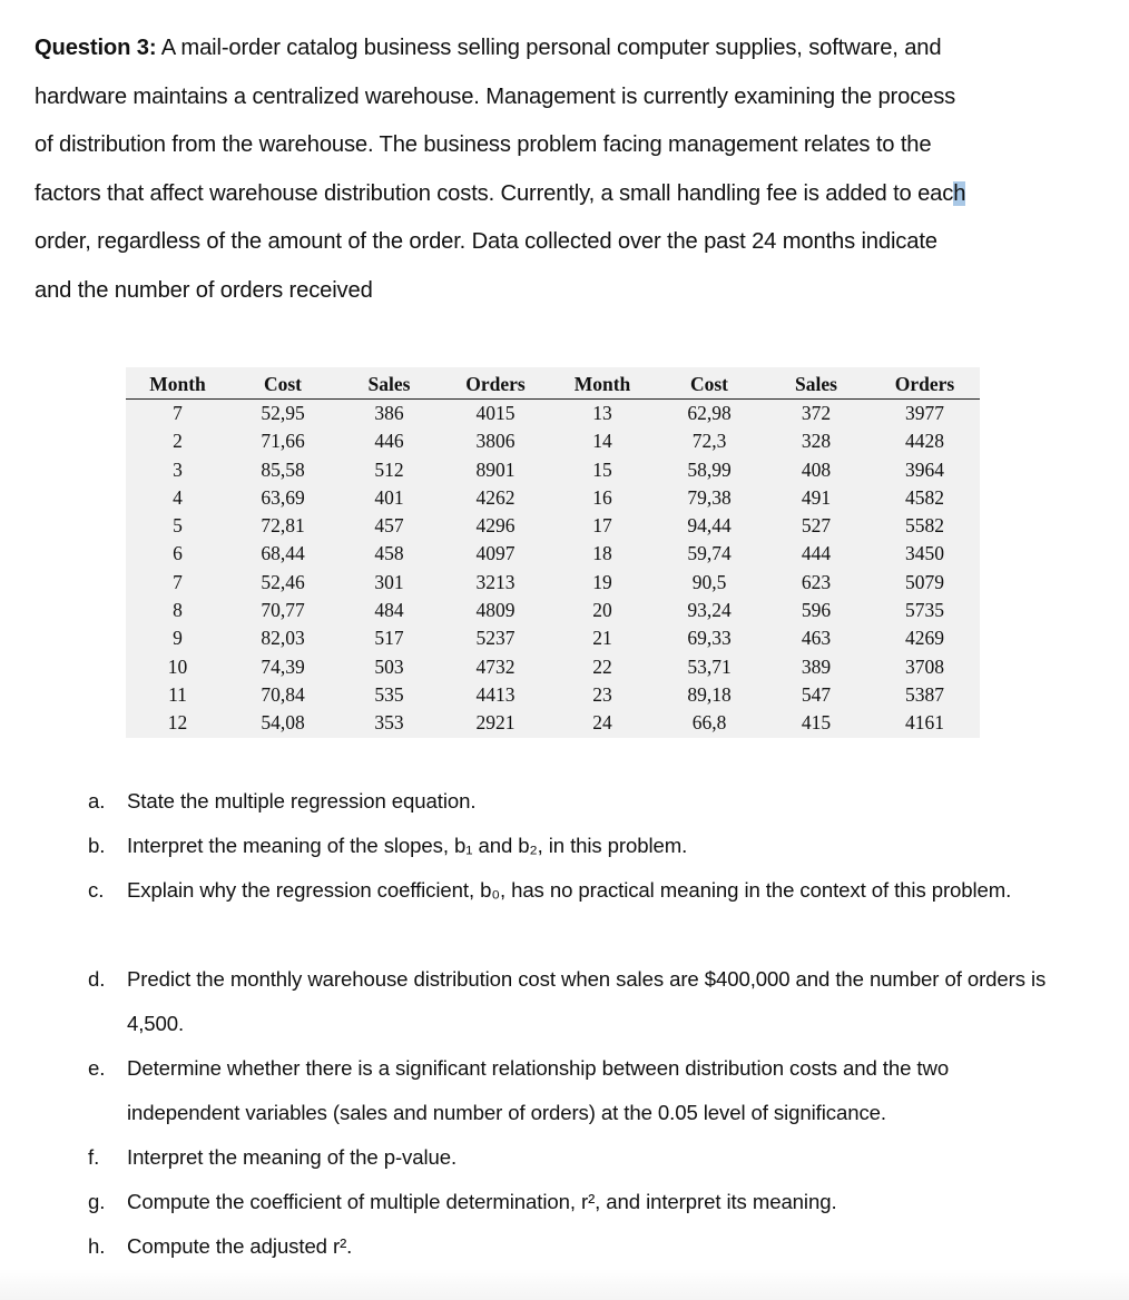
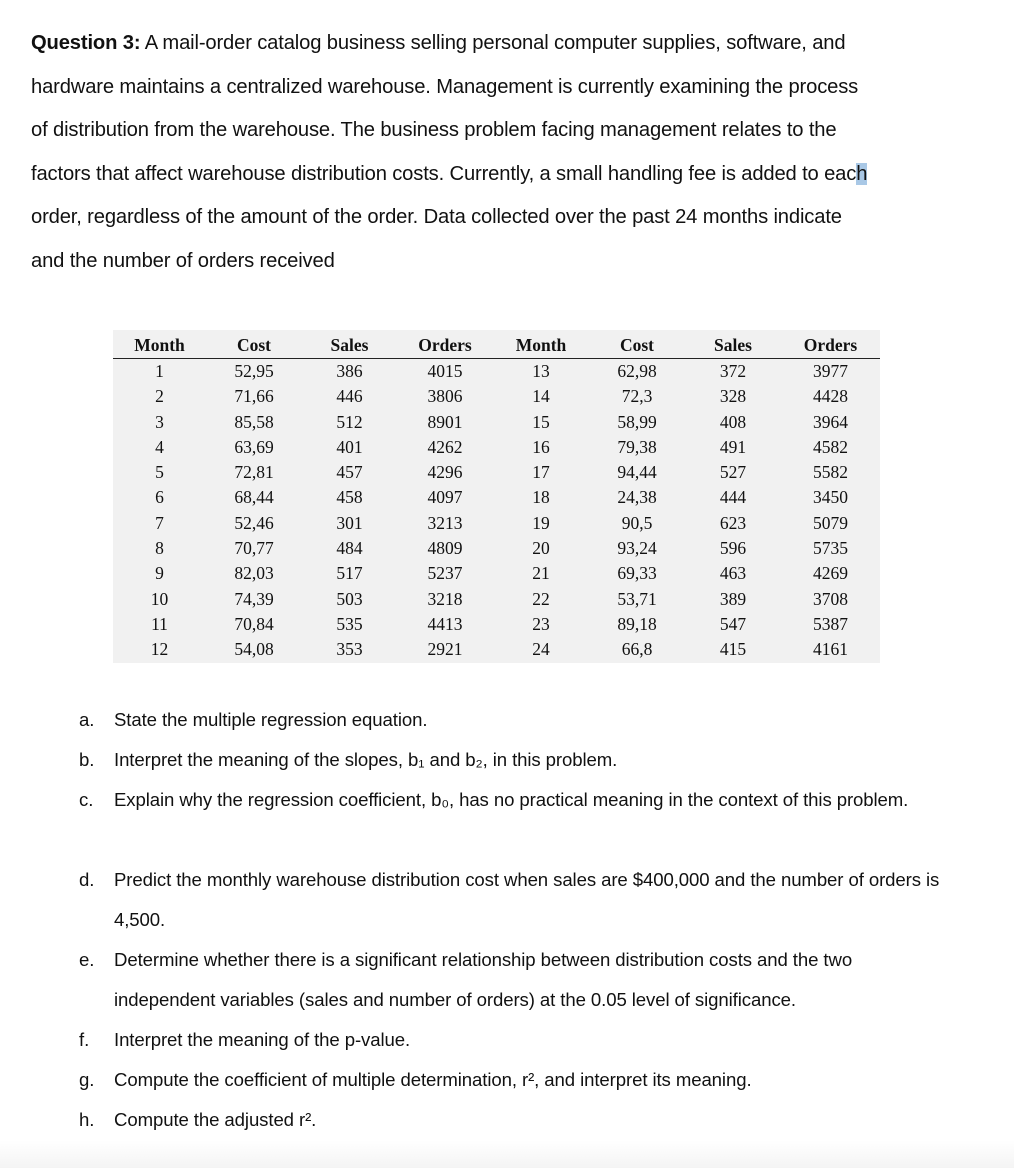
  Question 3: A mail-order catalog business selling personal computer supplies, software, and
  hardware maintains a centralized warehouse. Management is currently examining the process
  of distribution from the warehouse. The business problem facing management relates to the
  factors that affect warehouse distribution costs. Currently, a small handling fee is added to each
  order, regardless of the amount of the order. Data collected over the past 24 months indicate
  and the number of orders received
  Month	Cost	Sales	Orders	Month	Cost	Sales	Orders
- 7	52,95	386	4015	13	62,98	372	3977
+ 1	52,95	386	4015	13	62,98	372	3977
  2	71,66	446	3806	14	72,3	328	4428
  3	85,58	512	8901	15	58,99	408	3964
  4	63,69	401	4262	16	79,38	491	4582
  5	72,81	457	4296	17	94,44	527	5582
- 6	68,44	458	4097	18	59,74	444	3450
+ 6	68,44	458	4097	18	24,38	444	3450
  7	52,46	301	3213	19	90,5	623	5079
  8	70,77	484	4809	20	93,24	596	5735
  9	82,03	517	5237	21	69,33	463	4269
- 10	74,39	503	4732	22	53,71	389	3708
+ 10	74,39	503	3218	22	53,71	389	3708
  11	70,84	535	4413	23	89,18	547	5387
  12	54,08	353	2921	24	66,8	415	4161
  a.
  State the multiple regression equation.
  b.
  Interpret the meaning of the slopes, b₁ and b₂, in this problem.
  c.
  Explain why the regression coefficient, b₀, has no practical meaning in the context of this problem.
  d.
  Predict the monthly warehouse distribution cost when sales are $400,000 and the number of orders is 4,500.
  e.
  Determine whether there is a significant relationship between distribution costs and the two independent variables (sales and number of orders) at the 0.05 level of significance.
  f.
  Interpret the meaning of the p-value.
  g.
  Compute the coefficient of multiple determination, r², and interpret its meaning.
  h.
  Compute the adjusted r².
